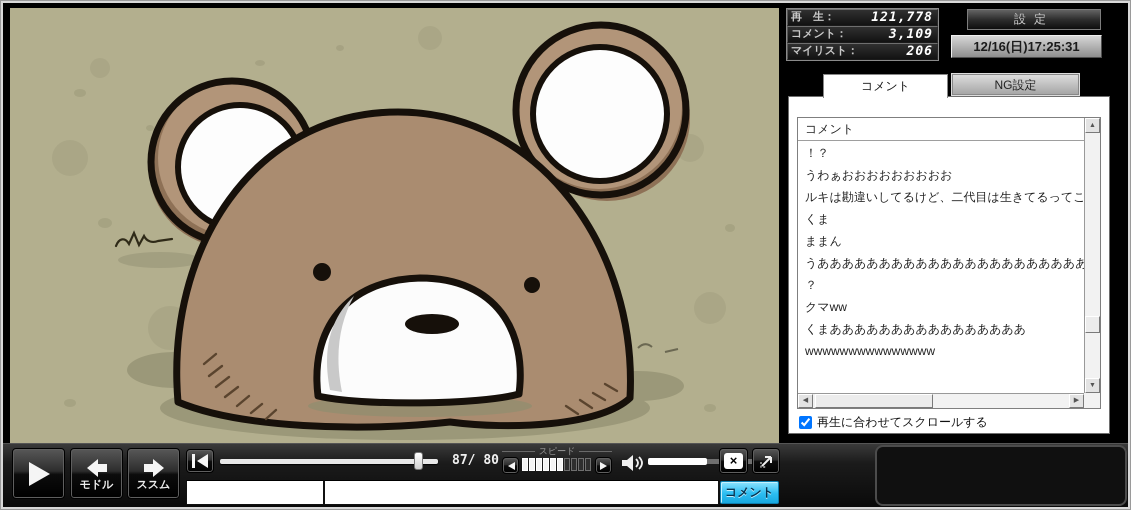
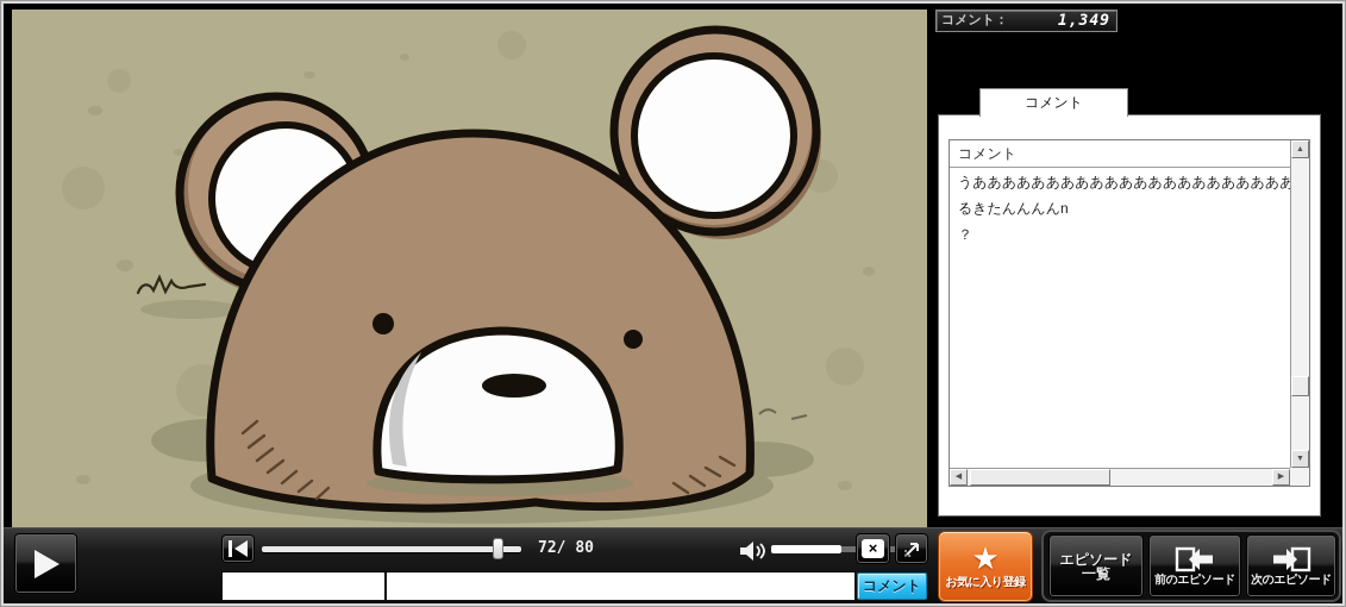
- 再 生：
- 121,778
  コメント：
- 3,109
+ 1,349
- マイリスト：
- 206
- 設定
- 12/16(日)17:25:31
  コメント
- NG設定
  コメント
- ！？
- うわぁおおおおおおおおお
- ルキは勘違いしてるけど、二代目は生きてるってこ
- くま
- ままん
  うああああああああああああああああああああああ
+ るきたんんんんn
  ？
- クマww
- くまああああああああああああああああ
- wwwwwwwwwwwwwww
- 再生に合わせてスクロールする
- モドル
- ススム
- 87/ 80
+ 72/ 80
- スピード
  ×
  コメント
+ ★
+ お気に入り登録
+ エピソード
+ 一覧
+ 前のエピソード
+ 次のエピソード
